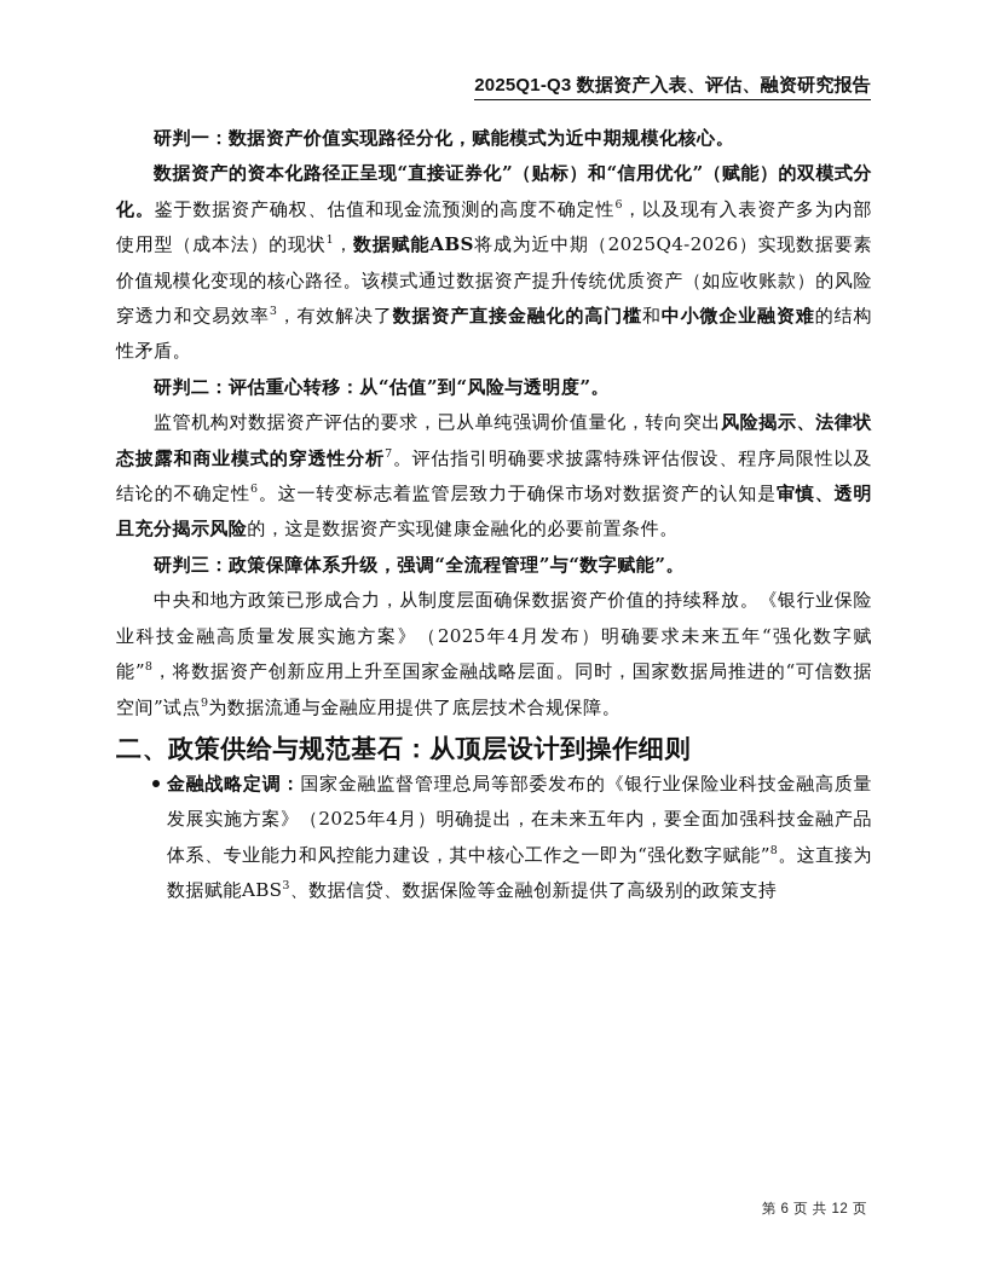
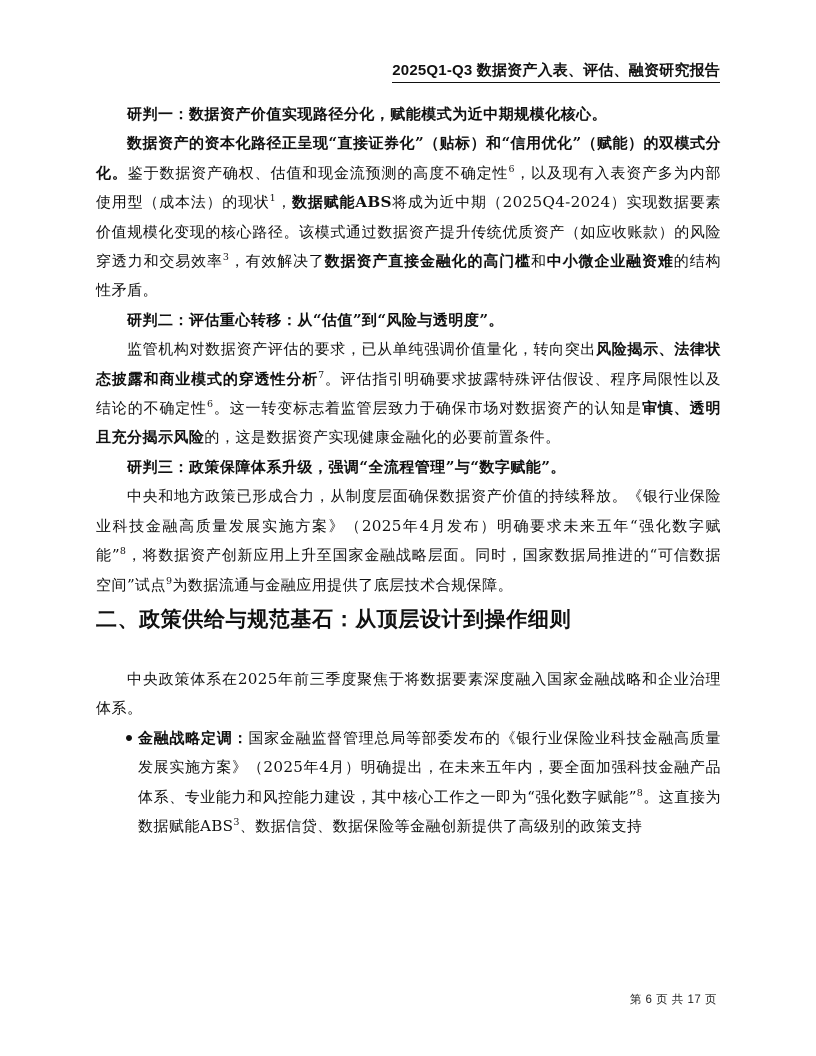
  2025Q1-Q3 数据资产入表、评估、融资研究报告
  研判一：数据资产价值实现路径分化，赋能模式为近中期规模化核心。
- 数据资产的资本化路径正呈现“直接证券化”（贴标）和“信用优化”（赋能）的双模式分化。鉴于数据资产确权、估值和现金流预测的高度不确定性6，以及现有入表资产多为内部使用型（成本法）的现状1，数据赋能ABS将成为近中期（2025Q4-2026）实现数据要素价值规模化变现的核心路径。该模式通过数据资产提升传统优质资产（如应收账款）的风险穿透力和交易效率3，有效解决了数据资产直接金融化的高门槛和中小微企业融资难的结构性矛盾。
+ 数据资产的资本化路径正呈现“直接证券化”（贴标）和“信用优化”（赋能）的双模式分化。鉴于数据资产确权、估值和现金流预测的高度不确定性6，以及现有入表资产多为内部使用型（成本法）的现状1，数据赋能ABS将成为近中期（2025Q4-2024）实现数据要素价值规模化变现的核心路径。该模式通过数据资产提升传统优质资产（如应收账款）的风险穿透力和交易效率3，有效解决了数据资产直接金融化的高门槛和中小微企业融资难的结构性矛盾。
  研判二：评估重心转移：从“估值”到“风险与透明度”。
  监管机构对数据资产评估的要求，已从单纯强调价值量化，转向突出风险揭示、法律状态披露和商业模式的穿透性分析7。评估指引明确要求披露特殊评估假设、程序局限性以及结论的不确定性6。这一转变标志着监管层致力于确保市场对数据资产的认知是审慎、透明且充分揭示风险的，这是数据资产实现健康金融化的必要前置条件。
  研判三：政策保障体系升级，强调“全流程管理”与“数字赋能”。
  中央和地方政策已形成合力，从制度层面确保数据资产价值的持续释放。《银行业保险业科技金融高质量发展实施方案》（2025年4月发布）明确要求未来五年“强化数字赋能”8，将数据资产创新应用上升至国家金融战略层面。同时，国家数据局推进的“可信数据空间”试点9为数据流通与金融应用提供了底层技术合规保障。
  二、政策供给与规范基石：从顶层设计到操作细则
+ 中央政策体系在2025年前三季度聚焦于将数据要素深度融入国家金融战略和企业治理体系。
  金融战略定调：国家金融监督管理总局等部委发布的《银行业保险业科技金融高质量发展实施方案》（2025年4月）明确提出，在未来五年内，要全面加强科技金融产品体系、专业能力和风控能力建设，其中核心工作之一即为“强化数字赋能”8。这直接为数据赋能ABS3、数据信贷、数据保险等金融创新提供了高级别的政策支持
- 第 6 页 共 12 页
+ 第 6 页 共 17 页
